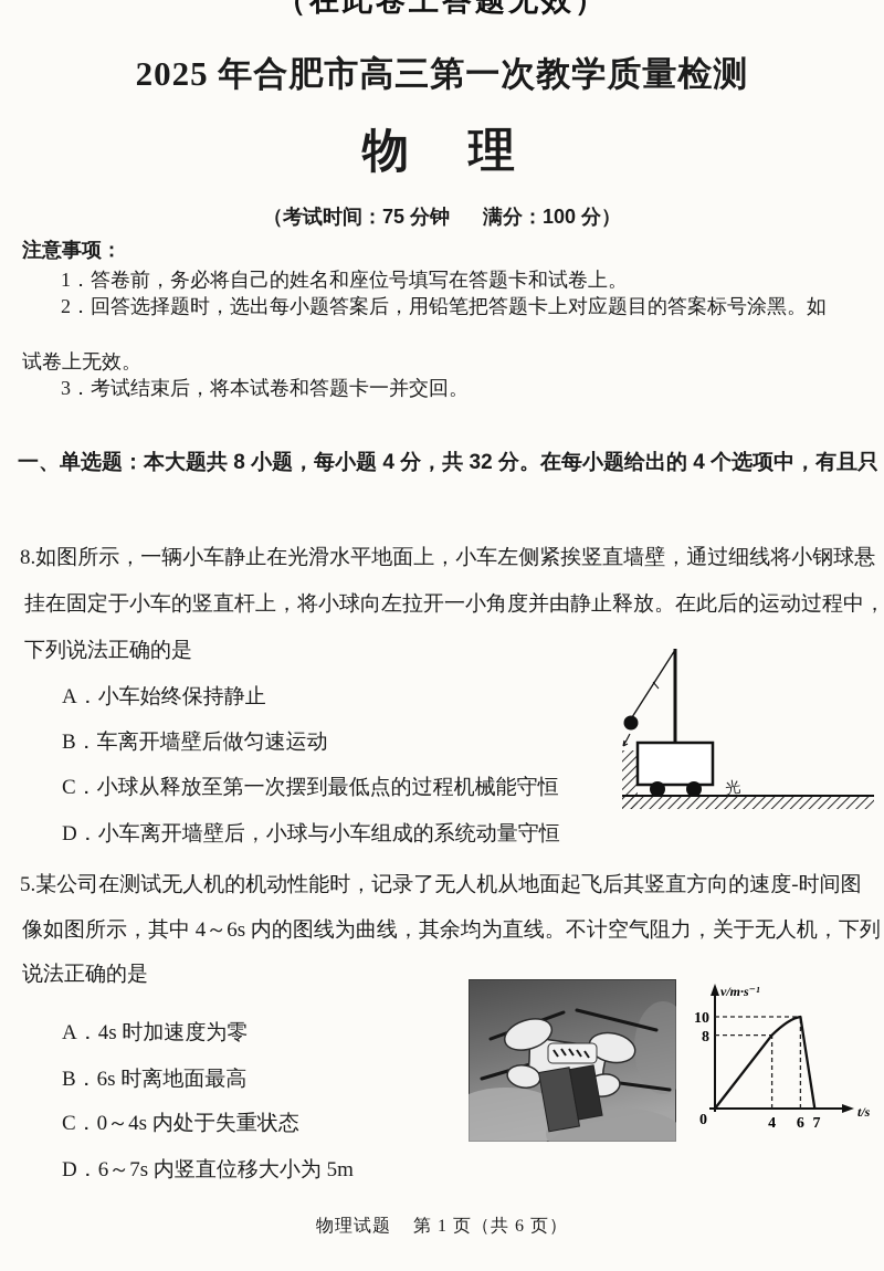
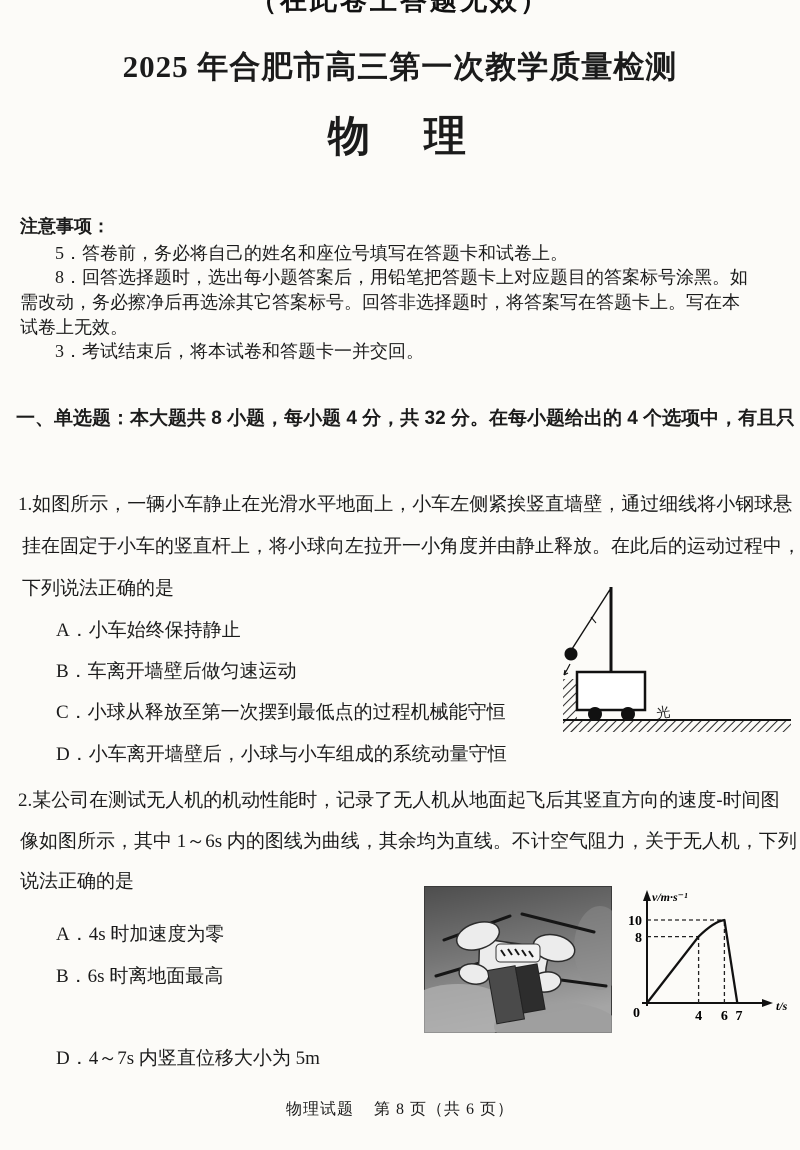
  （在此卷上答题无效）
  2025 年合肥市高三第一次教学质量检测
  物 理
- （考试时间：75 分钟 满分：100 分）
  注意事项：
- 1．答卷前，务必将自己的姓名和座位号填写在答题卡和试卷上。
+ 5．答卷前，务必将自己的姓名和座位号填写在答题卡和试卷上。
- 2．回答选择题时，选出每小题答案后，用铅笔把答题卡上对应题目的答案标号涂黑。如
+ 8．回答选择题时，选出每小题答案后，用铅笔把答题卡上对应题目的答案标号涂黑。如
+ 需改动，务必擦净后再选涂其它答案标号。回答非选择题时，将答案写在答题卡上。写在本
  试卷上无效。
  3．考试结束后，将本试卷和答题卡一并交回。
  一、单选题：本大题共 8 小题，每小题 4 分，共 32 分。在每小题给出的 4 个选项中，有且只
- 8.如图所示，一辆小车静止在光滑水平地面上，小车左侧紧挨竖直墙壁，通过细线将小钢球悬
+ 1.如图所示，一辆小车静止在光滑水平地面上，小车左侧紧挨竖直墙壁，通过细线将小钢球悬
  挂在固定于小车的竖直杆上，将小球向左拉开一小角度并由静止释放。在此后的运动过程中，
  下列说法正确的是
  A．小车始终保持静止
  B．车离开墙壁后做匀速运动
  C．小球从释放至第一次摆到最低点的过程机械能守恒
  D．小车离开墙壁后，小球与小车组成的系统动量守恒
- 5.某公司在测试无人机的机动性能时，记录了无人机从地面起飞后其竖直方向的速度-时间图
+ 2.某公司在测试无人机的机动性能时，记录了无人机从地面起飞后其竖直方向的速度-时间图
- 像如图所示，其中 4～6s 内的图线为曲线，其余均为直线。不计空气阻力，关于无人机，下列
+ 像如图所示，其中 1～6s 内的图线为曲线，其余均为直线。不计空气阻力，关于无人机，下列
  说法正确的是
  A．4s 时加速度为零
  B．6s 时离地面最高
- C．0～4s 内处于失重状态
- D．6～7s 内竖直位移大小为 5m
+ D．4～7s 内竖直位移大小为 5m
  v/m·s⁻¹
  10
  8
  0
  4
  6
  7
  t/s
- 物理试题 第 1 页（共 6 页）
+ 物理试题 第 8 页（共 6 页）
